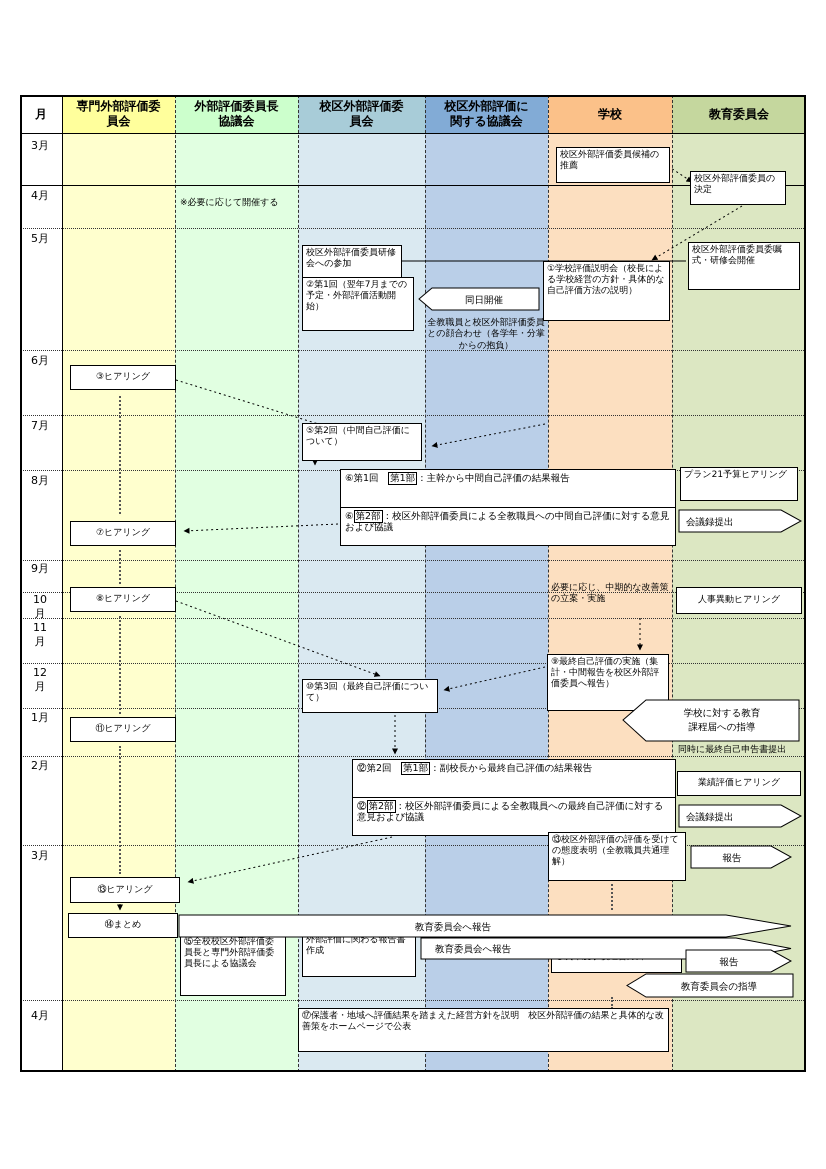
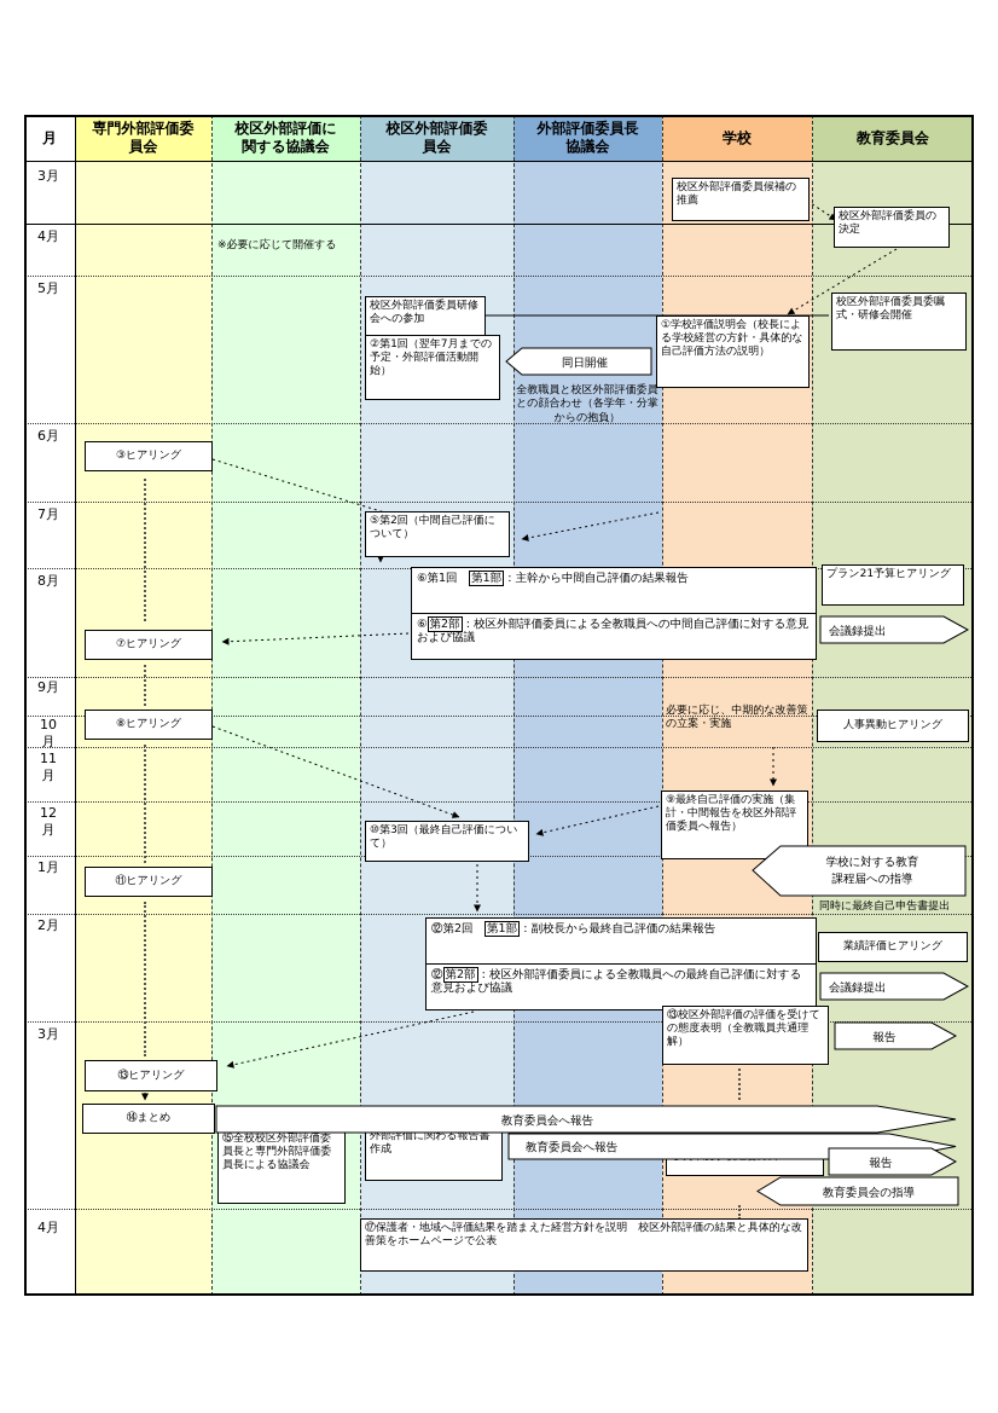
  月
  専門外部評価委員会
- 外部評価委員長協議会
+ 校区外部評価に関する協議会
  校区外部評価委員会
- 校区外部評価に関する協議会
+ 外部評価委員長協議会
  学校
  教育委員会
  3月
  4月
  5月
  6月
  7月
  8月
  9月
  10月
  11月
  12月
  1月
  2月
  3月
  4月
  ※必要に応じて開催する
  全教職員と校区外部評価委員との顔合わせ（各学年・分掌からの抱負）
  必要に応じ、中期的な改善策の立案・実施
  同時に最終自己申告書提出
  校区外部評価委員候補の推薦
  校区外部評価委員の決定
  校区外部評価委員研修会への参加
  校区外部評価委員委嘱式・研修会開催
  ①学校評価説明会（校長による学校経営の方針・具体的な自己評価方法の説明）
  ②第1回（翌年7月までの予定・外部評価活動開始）
  ③ヒアリング
  ⑤第2回（中間自己評価について）
  ⑥第1回 第1部 ：主幹から中間自己評価の結果報告
  ⑥ 第2部 ：校区外部評価委員による全教職員への中間自己評価に対する意見および協議
  プラン21予算ヒアリング
  ⑦ヒアリング
  ⑧ヒアリング
  人事異動ヒアリング
  ⑨最終自己評価の実施（集計・中間報告を校区外部評価委員へ報告）
  ⑩第3回（最終自己評価について）
  ⑪ヒアリング
  業績評価ヒアリング
  ⑫第2回 第1部 ：副校長から最終自己評価の結果報告
  ⑫ 第2部 ：校区外部評価委員による全教職員への最終自己評価に対する意見および協議
  ⑬校区外部評価の評価を受けての態度表明（全教職員共通理解）
  ⑬ヒアリング
  ⑭まとめ
  ⑮全校校区外部評価委員長と専門外部評価委員長による協議会
  外部評価に関わる報告書作成
  ⑰保護者・地域へ評価結果を踏まえた経営方針を説明 校区外部評価の結果と具体的な改善策をホームページで公表
  同日開催
  会議録提出
  学校に対する教育
  課程届への指導
  会議録提出
  報告
  教育委員会へ報告
  教育委員会へ報告
  報告
  教育委員会の指導
